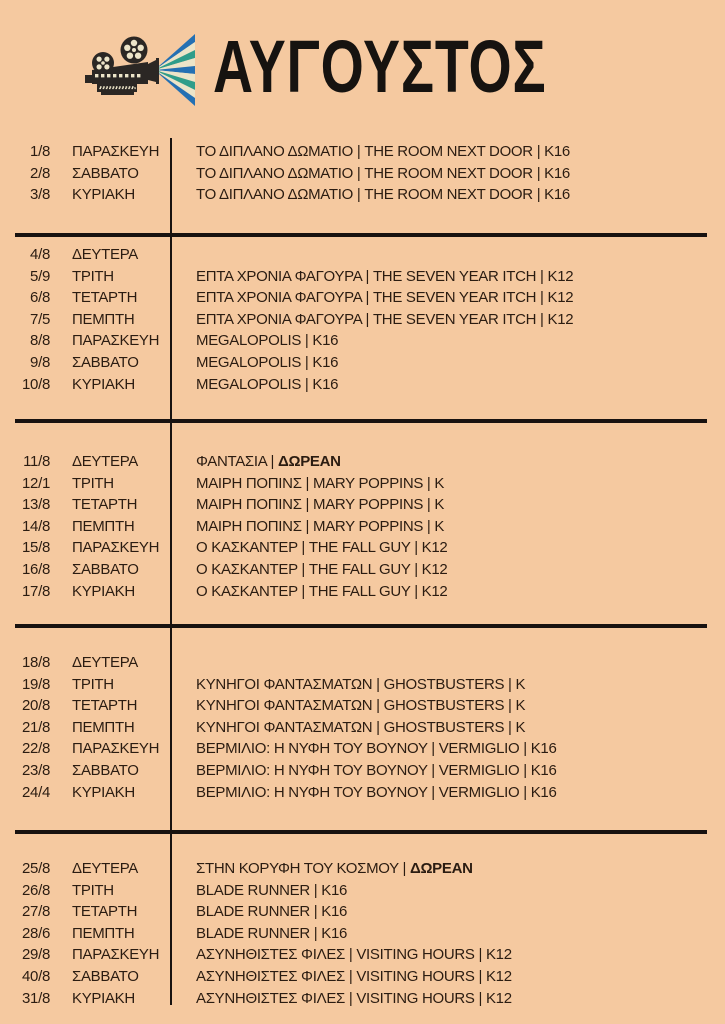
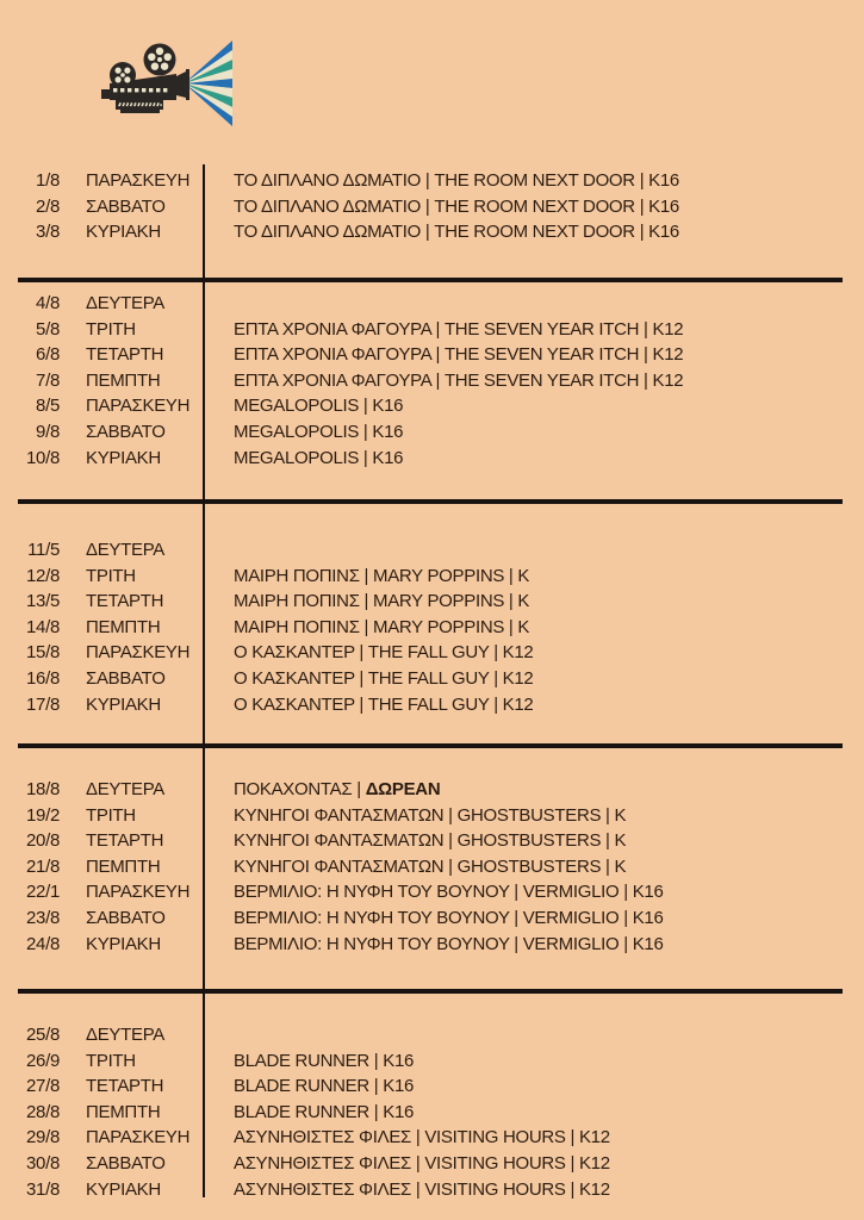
- ΑΥΓΟΥΣΤΟΣ
  1/8
  ΠΑΡΑΣΚΕΥΗ
  ΤΟ ΔΙΠΛΑΝΟ ΔΩΜΑΤΙΟ | THE ROOM NEXT DOOR | K16
  2/8
  ΣΑΒΒΑΤΟ
  ΤΟ ΔΙΠΛΑΝΟ ΔΩΜΑΤΙΟ | THE ROOM NEXT DOOR | K16
  3/8
  ΚΥΡΙΑΚΗ
  ΤΟ ΔΙΠΛΑΝΟ ΔΩΜΑΤΙΟ | THE ROOM NEXT DOOR | K16
  4/8
  ΔΕΥΤΕΡΑ
- 5/9
+ 5/8
  ΤΡΙΤΗ
  ΕΠΤΑ ΧΡΟΝΙΑ ΦΑΓΟΥΡΑ | THE SEVEN YEAR ITCH | K12
  6/8
  ΤΕΤΑΡΤΗ
  ΕΠΤΑ ΧΡΟΝΙΑ ΦΑΓΟΥΡΑ | THE SEVEN YEAR ITCH | K12
- 7/5
+ 7/8
  ΠΕΜΠΤΗ
  ΕΠΤΑ ΧΡΟΝΙΑ ΦΑΓΟΥΡΑ | THE SEVEN YEAR ITCH | K12
- 8/8
+ 8/5
  ΠΑΡΑΣΚΕΥΗ
  MEGALOPOLIS | K16
  9/8
  ΣΑΒΒΑΤΟ
  MEGALOPOLIS | K16
  10/8
  ΚΥΡΙΑΚΗ
  MEGALOPOLIS | K16
- 11/8
+ 11/5
  ΔΕΥΤΕΡΑ
- ΦΑΝΤΑΣΙΑ | ΔΩΡΕΑΝ
- 12/1
+ 12/8
  ΤΡΙΤΗ
  ΜΑΙΡΗ ΠΟΠΙΝΣ | MARY POPPINS | K
- 13/8
+ 13/5
  ΤΕΤΑΡΤΗ
  ΜΑΙΡΗ ΠΟΠΙΝΣ | MARY POPPINS | K
  14/8
  ΠΕΜΠΤΗ
  ΜΑΙΡΗ ΠΟΠΙΝΣ | MARY POPPINS | K
  15/8
  ΠΑΡΑΣΚΕΥΗ
  Ο ΚΑΣΚΑΝΤΕΡ | THE FALL GUY | K12
  16/8
  ΣΑΒΒΑΤΟ
  Ο ΚΑΣΚΑΝΤΕΡ | THE FALL GUY | K12
  17/8
  ΚΥΡΙΑΚΗ
  Ο ΚΑΣΚΑΝΤΕΡ | THE FALL GUY | K12
  18/8
  ΔΕΥΤΕΡΑ
+ ΠΟΚΑΧΟΝΤΑΣ | ΔΩΡΕΑΝ
- 19/8
+ 19/2
  ΤΡΙΤΗ
  ΚΥΝΗΓΟΙ ΦΑΝΤΑΣΜΑΤΩΝ | GHOSTBUSTERS | K
  20/8
  ΤΕΤΑΡΤΗ
  ΚΥΝΗΓΟΙ ΦΑΝΤΑΣΜΑΤΩΝ | GHOSTBUSTERS | K
  21/8
  ΠΕΜΠΤΗ
  ΚΥΝΗΓΟΙ ΦΑΝΤΑΣΜΑΤΩΝ | GHOSTBUSTERS | K
- 22/8
+ 22/1
  ΠΑΡΑΣΚΕΥΗ
  ΒΕΡΜΙΛΙΟ: Η ΝΥΦΗ ΤΟΥ ΒΟΥΝΟΥ | VERMIGLIO | K16
  23/8
  ΣΑΒΒΑΤΟ
  ΒΕΡΜΙΛΙΟ: Η ΝΥΦΗ ΤΟΥ ΒΟΥΝΟΥ | VERMIGLIO | K16
- 24/4
+ 24/8
  ΚΥΡΙΑΚΗ
  ΒΕΡΜΙΛΙΟ: Η ΝΥΦΗ ΤΟΥ ΒΟΥΝΟΥ | VERMIGLIO | K16
  25/8
  ΔΕΥΤΕΡΑ
- ΣΤΗΝ ΚΟΡΥΦΗ ΤΟΥ ΚΟΣΜΟΥ | ΔΩΡΕΑΝ
- 26/8
+ 26/9
  ΤΡΙΤΗ
  BLADE RUNNER | K16
  27/8
  ΤΕΤΑΡΤΗ
  BLADE RUNNER | K16
- 28/6
+ 28/8
  ΠΕΜΠΤΗ
  BLADE RUNNER | K16
  29/8
  ΠΑΡΑΣΚΕΥΗ
  ΑΣΥΝΗΘΙΣΤΕΣ ΦΙΛΕΣ | VISITING HOURS | K12
- 40/8
+ 30/8
  ΣΑΒΒΑΤΟ
  ΑΣΥΝΗΘΙΣΤΕΣ ΦΙΛΕΣ | VISITING HOURS | K12
  31/8
  ΚΥΡΙΑΚΗ
  ΑΣΥΝΗΘΙΣΤΕΣ ΦΙΛΕΣ | VISITING HOURS | K12
